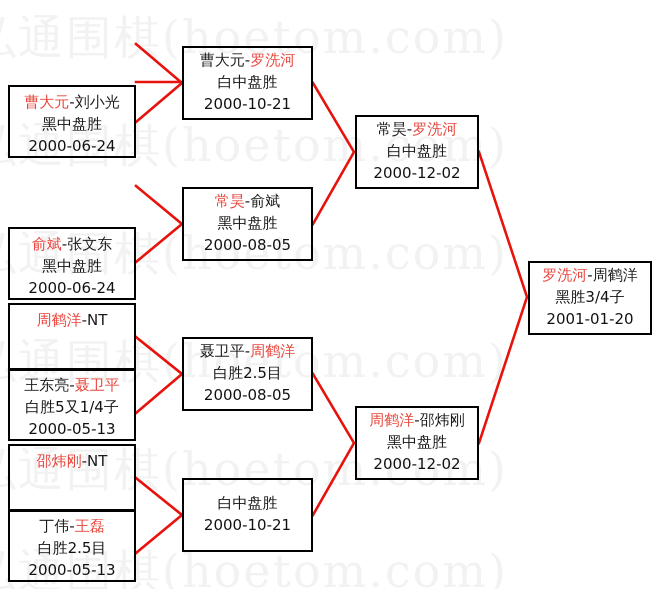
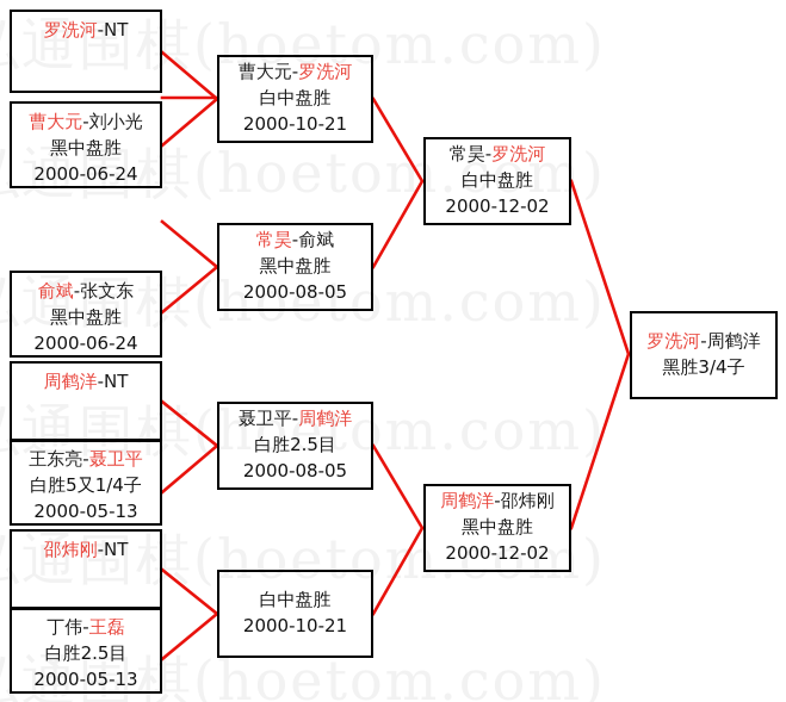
  通围棋(hoetom.com)
  通围棋(hoetom.com)
  通围棋(hoetom.com)
  通围棋(hoetom.com)
  通围棋(hoetom.com)
  通围棋(hoetom.com)
+ 罗洗河-NT
  曹大元-刘小光
  黑中盘胜
  2000-06-24
  俞斌-张文东
  黑中盘胜
  2000-06-24
  周鹤洋-NT
  王东亮-聂卫平
  白胜5又1/4子
  2000-05-13
  邵炜刚-NT
  丁伟-王磊
  白胜2.5目
  2000-05-13
  曹大元-罗洗河
  白中盘胜
  2000-10-21
  常昊-俞斌
  黑中盘胜
  2000-08-05
  聂卫平-周鹤洋
  白胜2.5目
  2000-08-05
  白中盘胜
  2000-10-21
  常昊-罗洗河
  白中盘胜
  2000-12-02
  周鹤洋-邵炜刚
  黑中盘胜
  2000-12-02
  罗洗河-周鹤洋
  黑胜3/4子
- 2001-01-20
